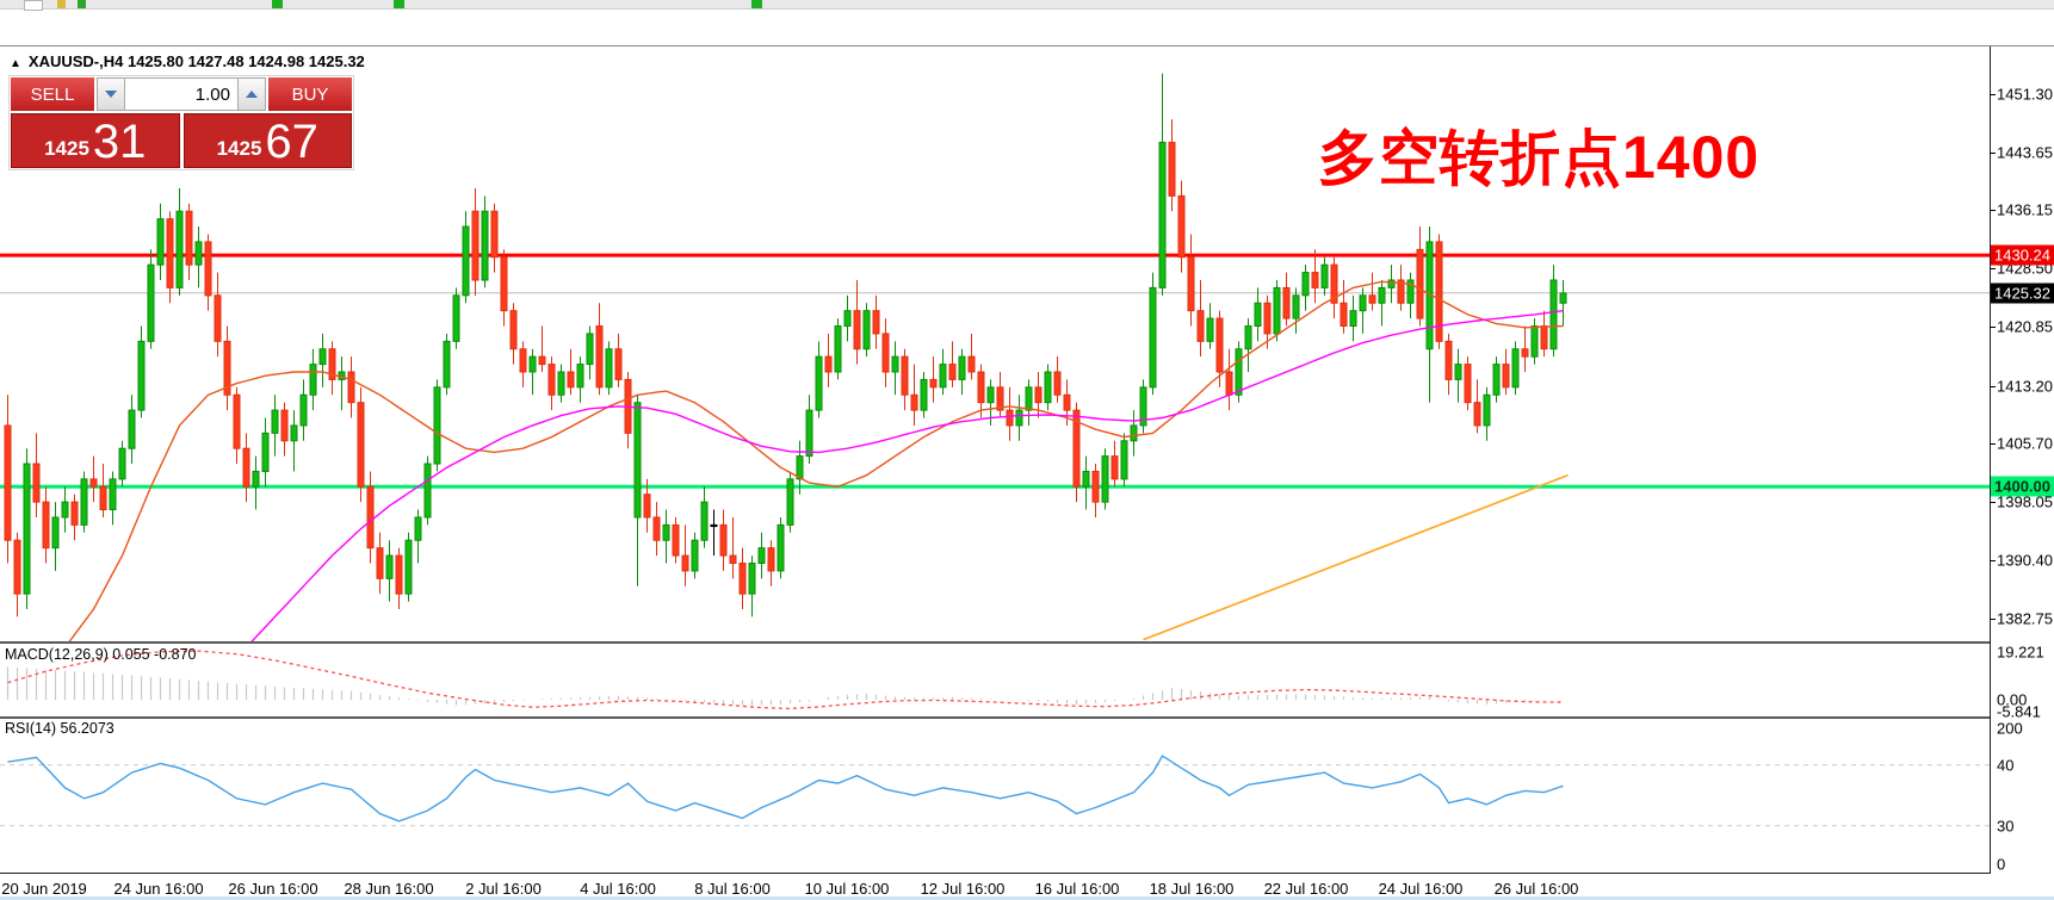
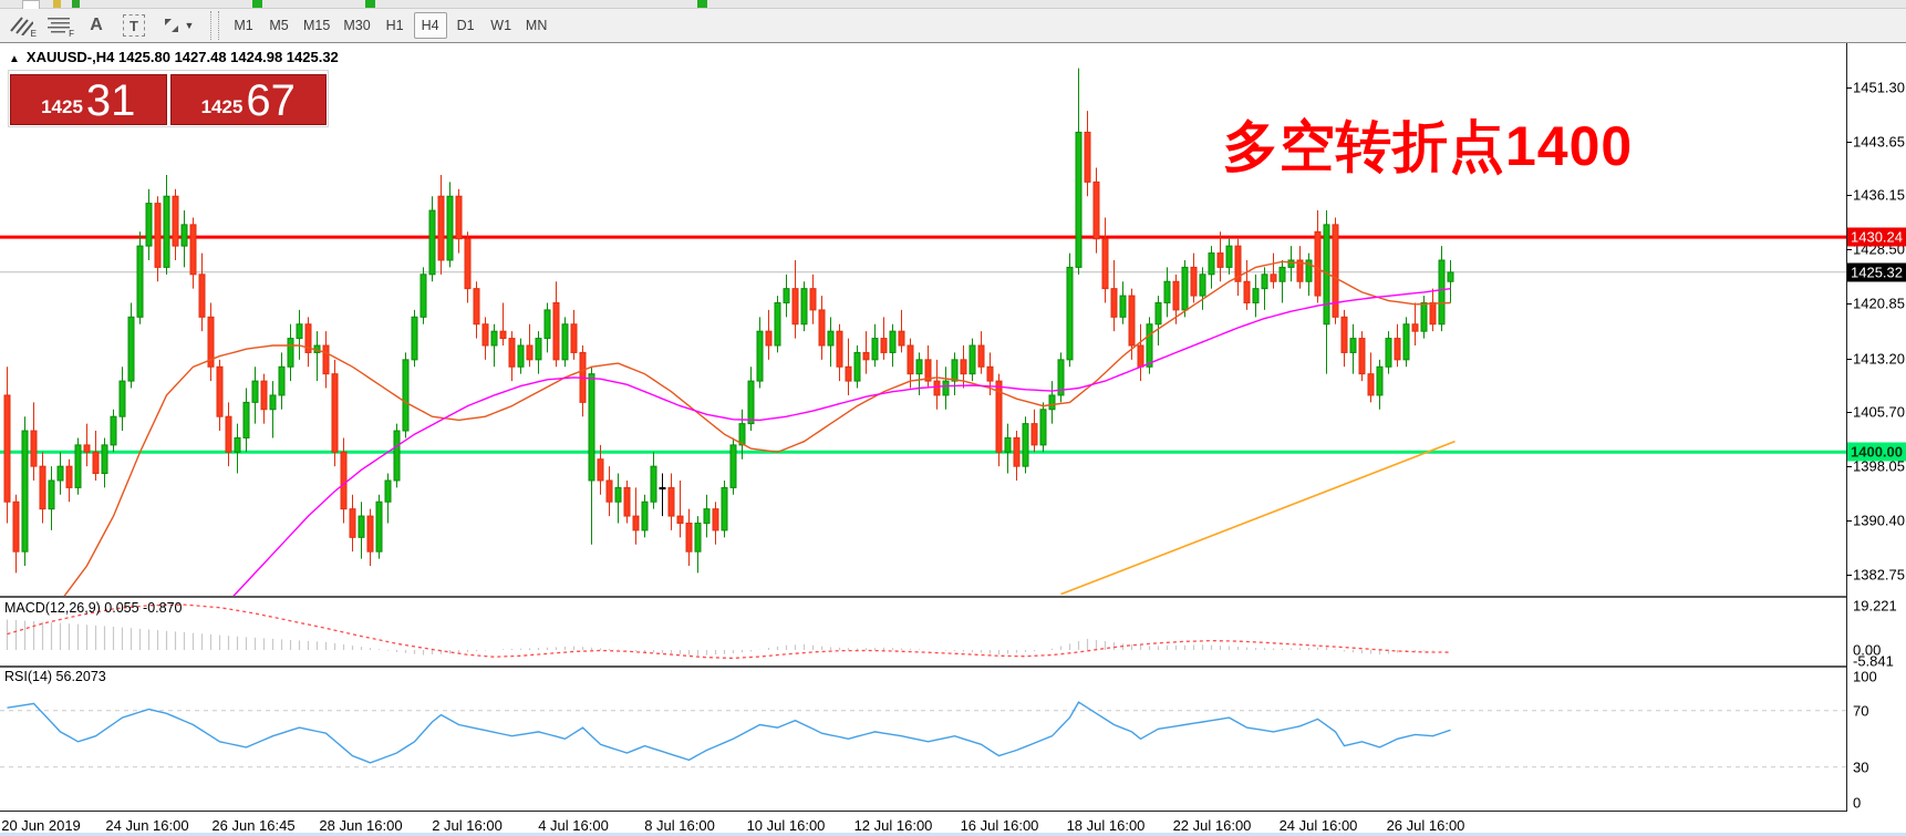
+ E
+ F
+ A
+ T
+ ▼
+ M1
+ M5
+ M15
+ M30
+ H1
+ H4
+ D1
+ W1
+ MN
  ▲ XAUUSD-,H4 1425.80 1427.48 1424.98 1425.32
- SELL
- 1.00
- BUY
  1425
  31
  1425
  67
  多空转折点1400
  MACD(12,26,9) 0.055 -0.870
  RSI(14) 56.2073
  1451.30
  1443.65
  1436.15
  1428.50
  1420.85
  1413.20
  1405.70
  1398.05
  1390.40
  1382.75
  1430.24
  1425.32
  1400.00
  19.221
  0.00
  -5.841
- 200
+ 100
- 40
+ 70
  30
  0
  20 Jun 2019
  24 Jun 16:00
- 26 Jun 16:00
+ 26 Jun 16:45
  28 Jun 16:00
  2 Jul 16:00
  4 Jul 16:00
  8 Jul 16:00
  10 Jul 16:00
  12 Jul 16:00
  16 Jul 16:00
  18 Jul 16:00
  22 Jul 16:00
  24 Jul 16:00
  26 Jul 16:00
